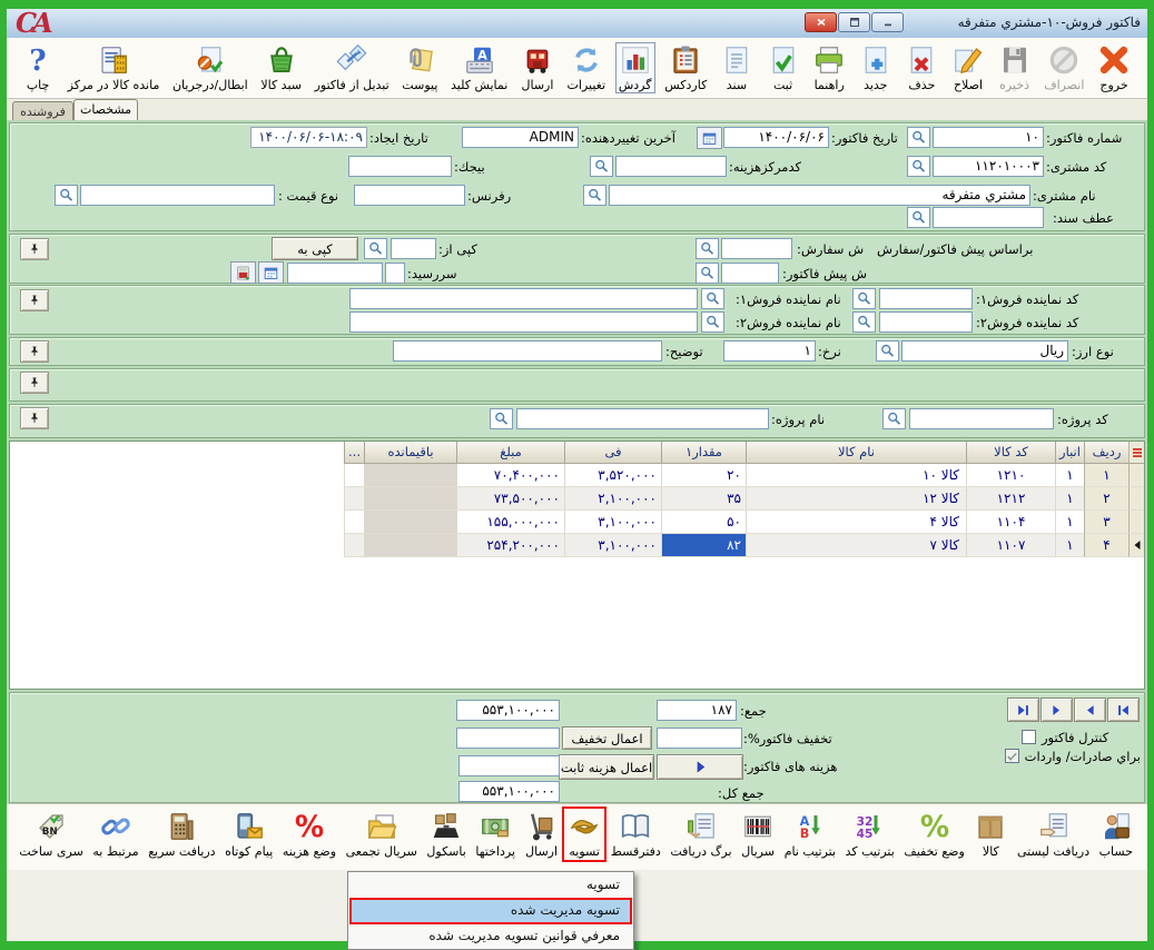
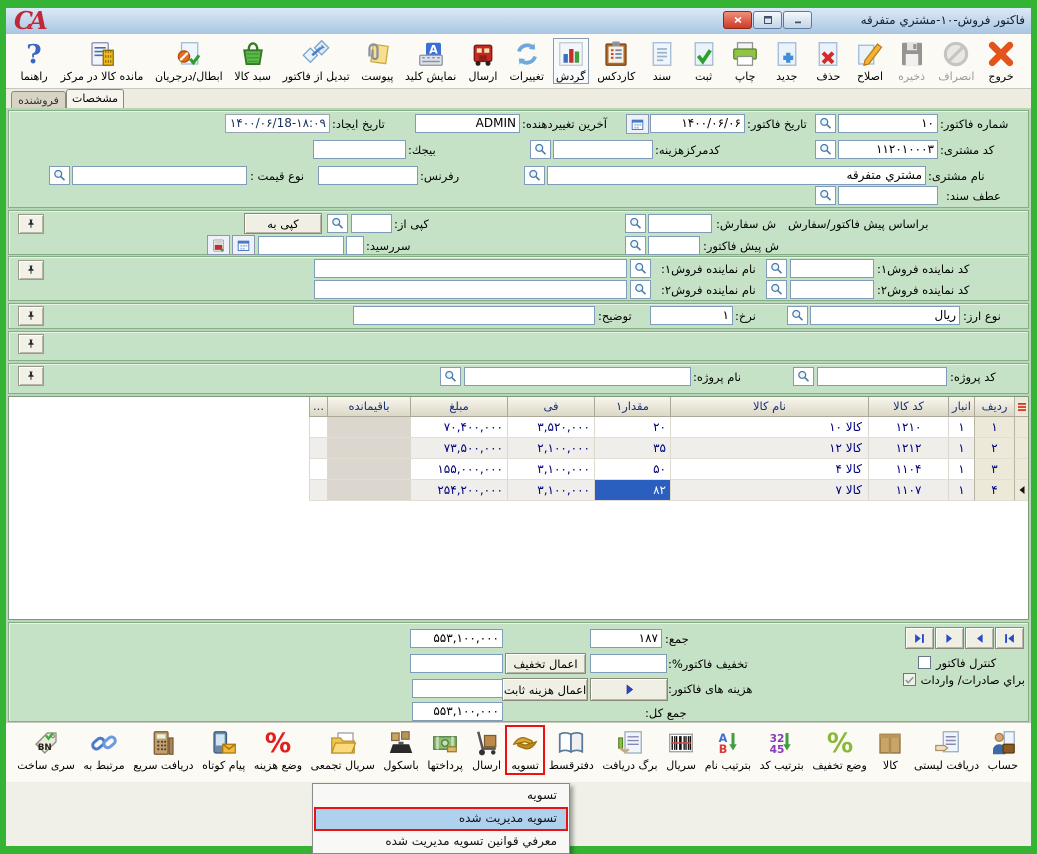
  CA
  فاکتور فروش-۱۰-مشتري متفرقه
  خروج
  انصراف
  ذخیره
  اصلاح
  حذف
  جدید
- راهنما
+ چاپ
  ثبت
  سند
  کاردکس
  گردش
  تغییرات
  ارسال
  نمایش کلید
  پیوست
  تبدیل از فاکتور
  سبد کالا
  ابطال/درجریان
  مانده کالا در مرکز
- چاپ
+ راهنما
  مشخصات
  فروشنده
  شماره فاکتور:
  ۱۰
  تاریخ فاکتور:
  ۱۴۰۰/۰۶/۰۶
  آخرین تغییردهنده:
  ADMIN
  تاریخ ایجاد:
- ۱۴۰۰/۰۶/۰۶-۱۸:۰۹
+ ۱۴۰۰/۰۶/18-۱۸:۰۹
  کد مشتری:
  ۱۱۲۰۱۰۰۰۳
  کدمرکزهزینه:
  بیجك:
  نام مشتری:
  مشتري متفرقه
  رفرنس:
  نوع قیمت :
  عطف سند:
  براساس پیش فاکتور/سفارش
  ش سفارش:
  کپی از:
  کپی به
  ش پیش فاکتور:
  سررسید:
  کد نماینده فروش۱:
  نام نماینده فروش۱:
  کد نماینده فروش۲:
  نام نماینده فروش۲:
  نوع ارز:
  ریال
  نرخ:
  ۱
  توضیح:
  کد پروژه:
  نام پروژه:
  ...
  باقیمانده
  مبلغ
  فی
  مقدار۱
  نام کالا
  کد کالا
  انبار
  ردیف
  ۷۰,۴۰۰,۰۰۰
  ۳,۵۲۰,۰۰۰
  ۲۰
  کالا ۱۰
  ۱۲۱۰
  ۱
  ۱
  ۷۳,۵۰۰,۰۰۰
  ۲,۱۰۰,۰۰۰
  ۳۵
  کالا ۱۲
  ۱۲۱۲
  ۱
  ۲
  ۱۵۵,۰۰۰,۰۰۰
  ۳,۱۰۰,۰۰۰
  ۵۰
  کالا ۴
  ۱۱۰۴
  ۱
  ۳
  ۲۵۴,۲۰۰,۰۰۰
  ۳,۱۰۰,۰۰۰
  ۸۲
  کالا ۷
  ۱۱۰۷
  ۱
  ۴
  کنترل فاکتور
  براي صادرات/ واردات
  جمع:
  ۱۸۷
  ۵۵۳,۱۰۰,۰۰۰
  تخفیف فاکتور%:
  اعمال تخفیف
  هزینه های فاکتور:
  اعمال هزینه ثابت
  جمع کل:
  ۵۵۳,۱۰۰,۰۰۰
  حساب
  دریافت لیستی
  کالا
  وضع تخفیف
  بترتیب کد
  بترتیب نام
  سریال
  برگ دریافت
  دفترقسط
  تسویه
  ارسال
  پرداختها
  باسکول
  سریال تجمعی
  وضع هزینه
  پیام کوتاه
  دریافت سریع
  مرتبط به
  سری ساخت
  تسويه
  تسويه مديريت شده
  معرفي قوانين تسويه مديريت شده
